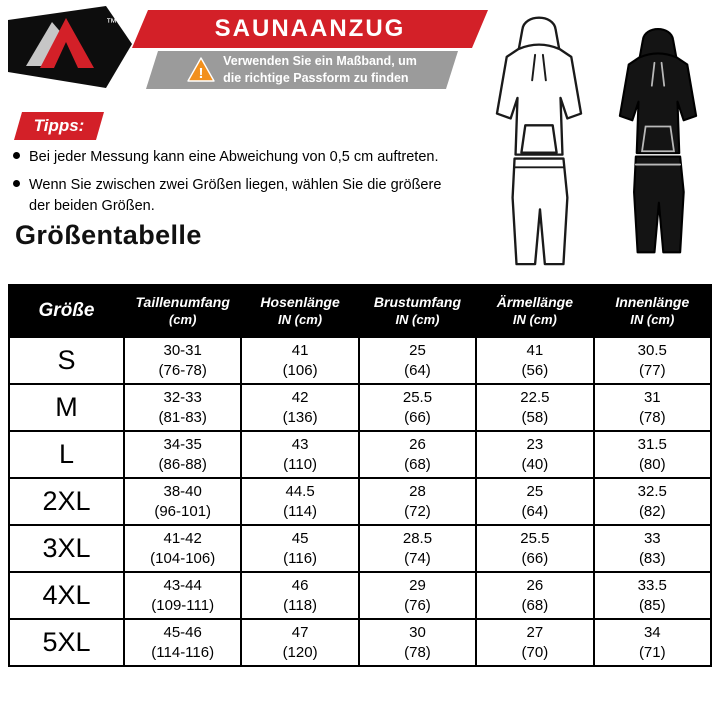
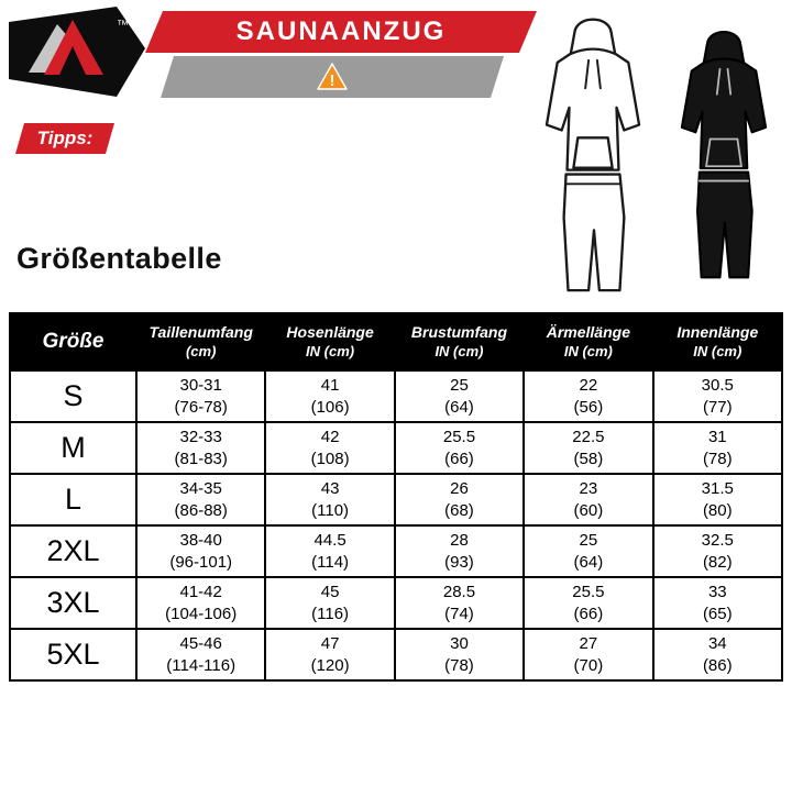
  ™
  SAUNAANZUG
  !
- Verwenden Sie ein Maßband, um
- die richtige Passform zu finden
  Tipps:
- Bei jeder Messung kann eine Abweichung von 0,5 cm auftreten.
- Wenn Sie zwischen zwei Größen liegen, wählen Sie die größere der beiden Größen.
  Größentabelle
  Größe	Taillenumfang(cm)	HosenlängeIN (cm)	BrustumfangIN (cm)	ÄrmellängeIN (cm)	InnenlängeIN (cm)
- S	30-31(76-78)	41(106)	25(64)	41(56)	30.5(77)
+ S	30-31(76-78)	41(106)	25(64)	22(56)	30.5(77)
- M	32-33(81-83)	42(136)	25.5(66)	22.5(58)	31(78)
+ M	32-33(81-83)	42(108)	25.5(66)	22.5(58)	31(78)
- L	34-35(86-88)	43(110)	26(68)	23(40)	31.5(80)
+ L	34-35(86-88)	43(110)	26(68)	23(60)	31.5(80)
- 2XL	38-40(96-101)	44.5(114)	28(72)	25(64)	32.5(82)
+ 2XL	38-40(96-101)	44.5(114)	28(93)	25(64)	32.5(82)
- 3XL	41-42(104-106)	45(116)	28.5(74)	25.5(66)	33(83)
+ 3XL	41-42(104-106)	45(116)	28.5(74)	25.5(66)	33(65)
- 4XL	43-44(109-111)	46(118)	29(76)	26(68)	33.5(85)
- 5XL	45-46(114-116)	47(120)	30(78)	27(70)	34(71)
+ 5XL	45-46(114-116)	47(120)	30(78)	27(70)	34(86)
